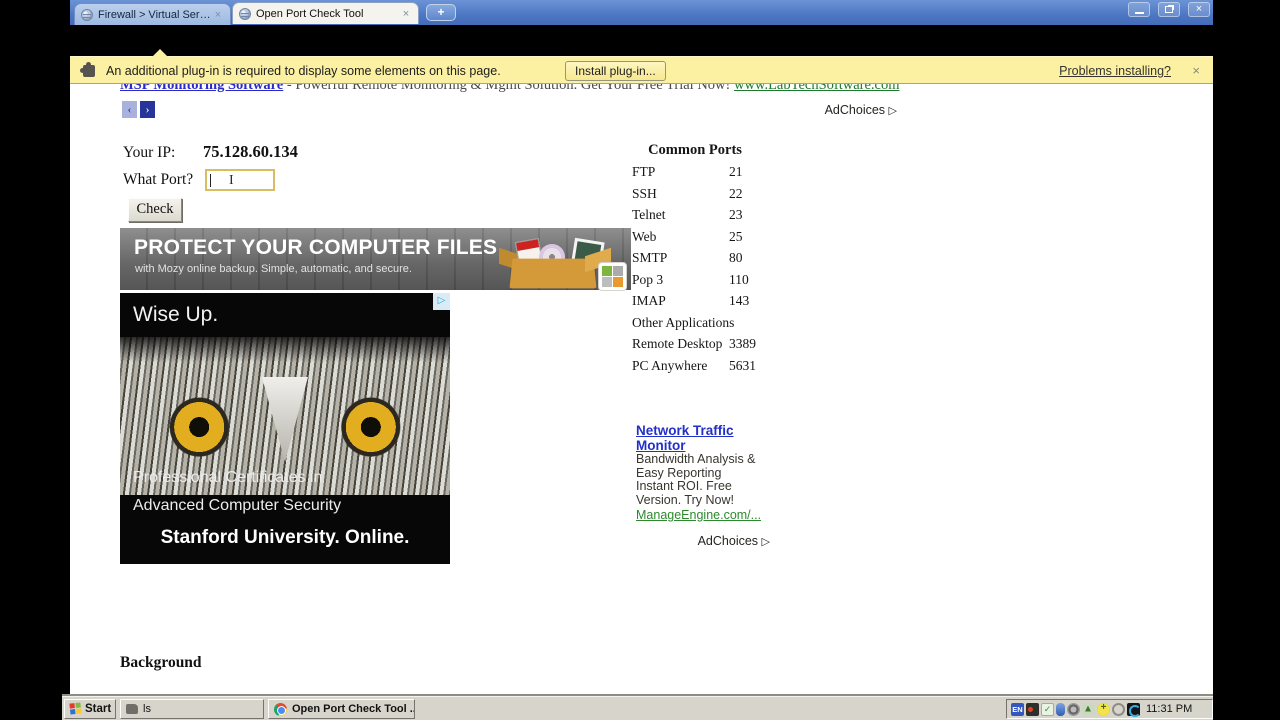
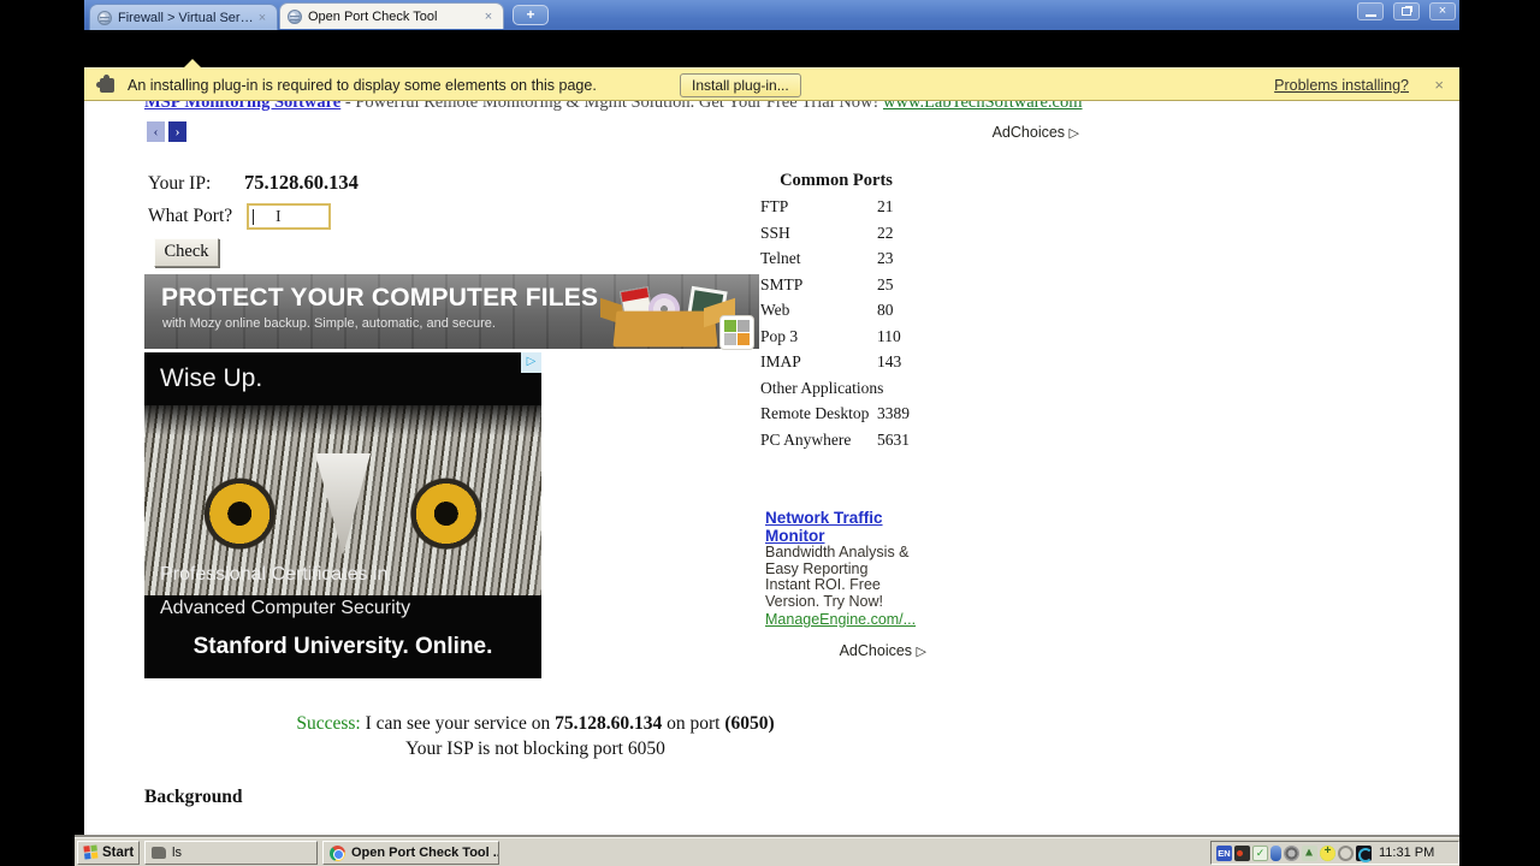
  Firewall > Virtual Serve
  ×
  Open Port Check Tool
  ×
  +
  ×
- An additional plug-in is required to display some elements on this page.
+ An installing plug-in is required to display some elements on this page.
  Install plug-in...
  Problems installing?
  ×
  MSP Monitoring Software - Powerful Remote Monitoring & Mgmt Solution. Get Your Free Trial Now! www.LabTechSoftware.com
  ‹
  ›
  AdChoices ▷
  Your IP:
  75.128.60.134
  What Port?
  I
  Check
  PROTECT YOUR COMPUTER FILES
  with Mozy online backup. Simple, automatic, and secure.
  ▷
  Wise Up.
  Professional Certificates in
  Advanced Computer Security
  Stanford University. Online.
  Common Ports
  FTP
  21
  SSH
  22
  Telnet
  23
- Web
+ SMTP
  25
- SMTP
+ Web
  80
  Pop 3
  110
  IMAP
  143
  Other Applications
  Remote Desktop
  3389
  PC Anywhere
  5631
  Network Traffic
  Monitor
  Bandwidth Analysis &
  Easy Reporting
  Instant ROI. Free
  Version. Try Now!
  ManageEngine.com/...
  AdChoices ▷
+ Success: I can see your service on 75.128.60.134 on port (6050)
+ Your ISP is not blocking port 6050
  Background
  Start
  ls
  Open Port Check Tool .
  EN
  ✓
  11:31 PM
